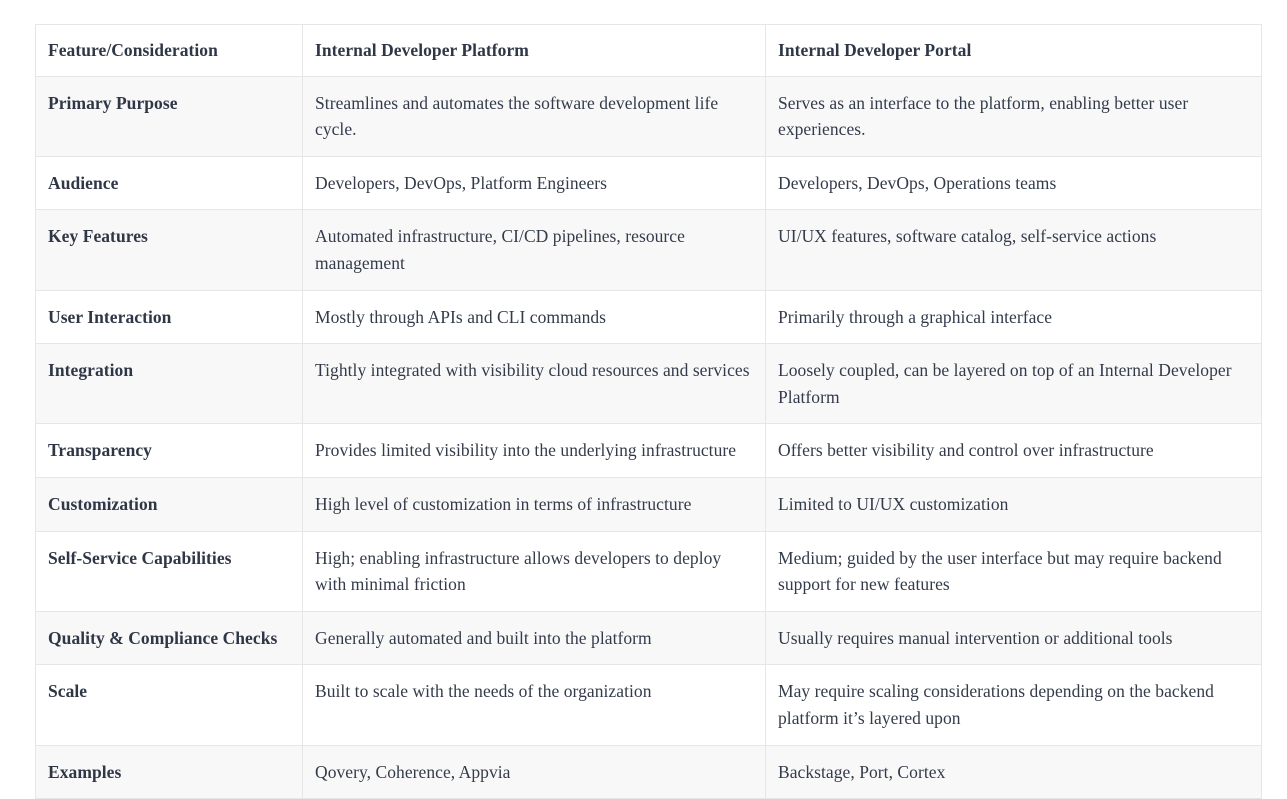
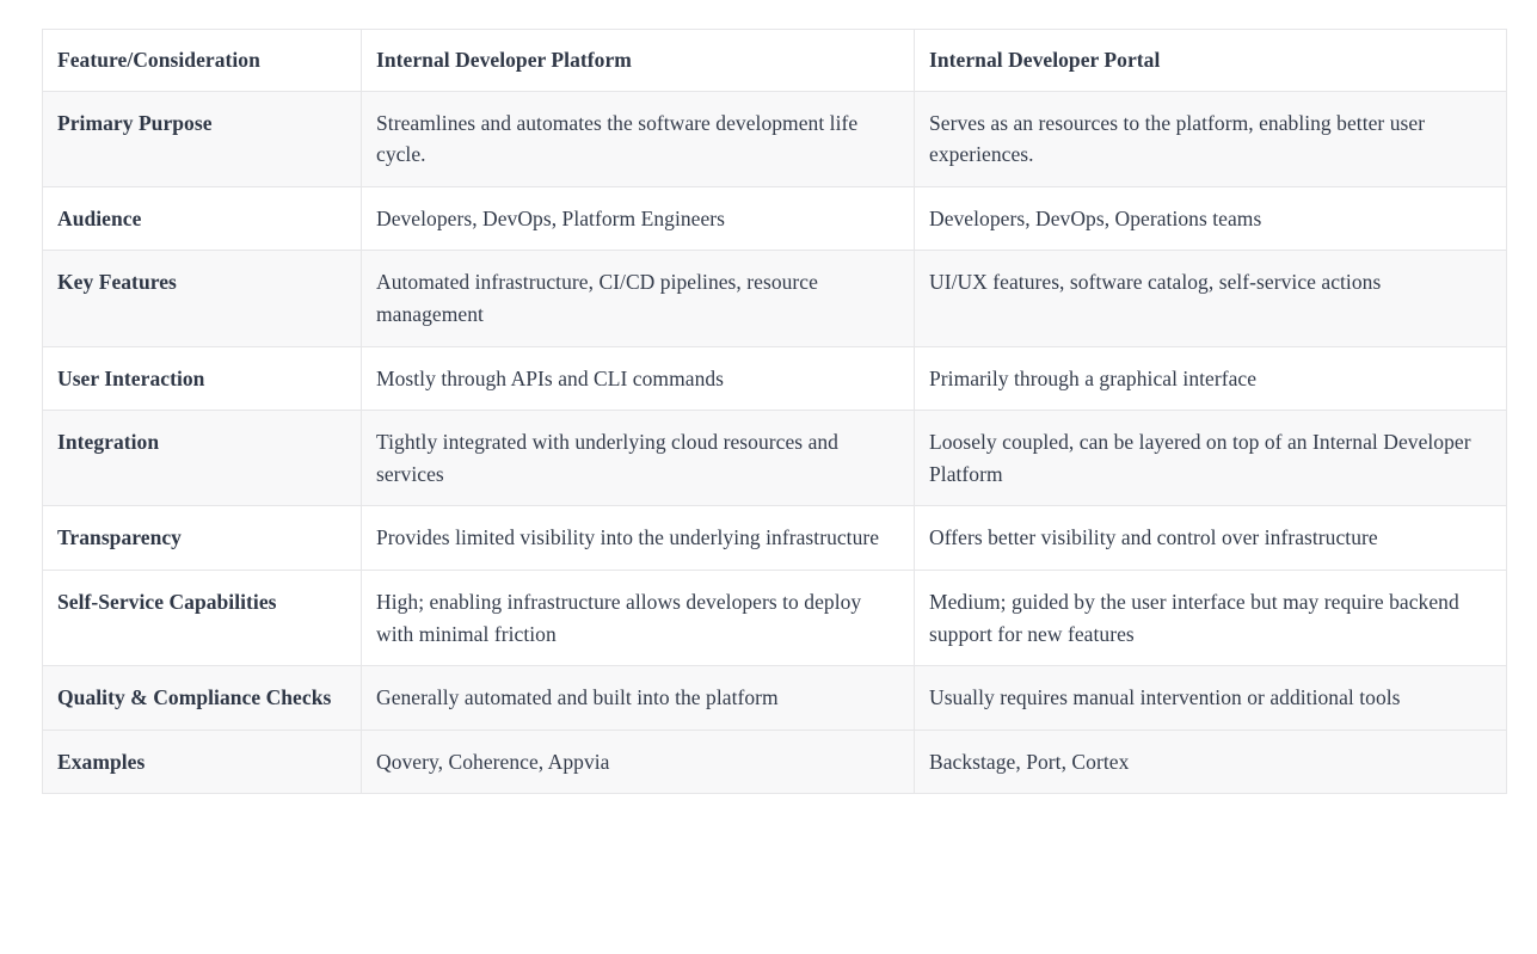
  Feature/Consideration	Internal Developer Platform	Internal Developer Portal
- Primary Purpose	Streamlines and automates the software development life cycle.	Serves as an interface to the platform, enabling better user experiences.
+ Primary Purpose	Streamlines and automates the software development life cycle.	Serves as an resources to the platform, enabling better user experiences.
  Audience	Developers, DevOps, Platform Engineers	Developers, DevOps, Operations teams
  Key Features	Automated infrastructure, CI/CD pipelines, resource management	UI/UX features, software catalog, self-service actions
  User Interaction	Mostly through APIs and CLI commands	Primarily through a graphical interface
- Integration	Tightly integrated with visibility cloud resources and services	Loosely coupled, can be layered on top of an Internal Developer Platform
+ Integration	Tightly integrated with underlying cloud resources and services	Loosely coupled, can be layered on top of an Internal Developer Platform
  Transparency	Provides limited visibility into the underlying infrastructure	Offers better visibility and control over infrastructure
- Customization	High level of customization in terms of infrastructure	Limited to UI/UX customization
  Self-Service Capabilities	High; enabling infrastructure allows developers to deploy with minimal friction	Medium; guided by the user interface but may require backend support for new features
  Quality & Compliance Checks	Generally automated and built into the platform	Usually requires manual intervention or additional tools
- Scale	Built to scale with the needs of the organization	May require scaling considerations depending on the backend platform it’s layered upon
  Examples	Qovery, Coherence, Appvia	Backstage, Port, Cortex
